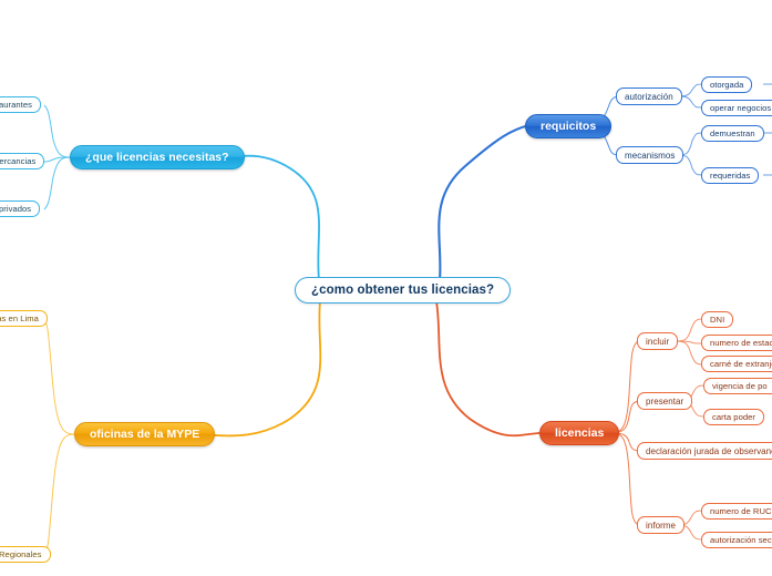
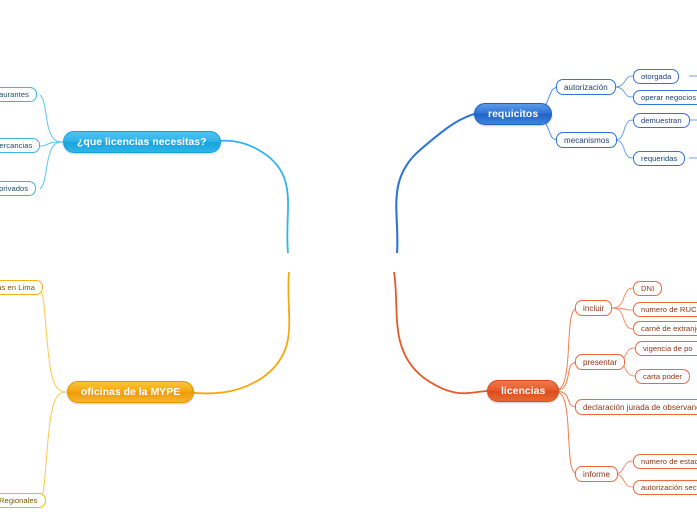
- ¿como obtener tus licencias?
  requicitos
  autorización
  mecanismos
  otorgada
  operar negocios
  demuestran
  requeridas
  ¿que licencias necesitas?
  aurantes
  ercancias
  privados
  oficinas de la MYPE
  s en Lima
  Regionales
  licencias
  incluir
  presentar
  declaración jurada de observan
  informe
  DNI
- numero de estac
+ numero de RUC
  carné de extranj
  vigencia de po
  carta poder
- numero de RUC
+ numero de estac
  autorización sec
